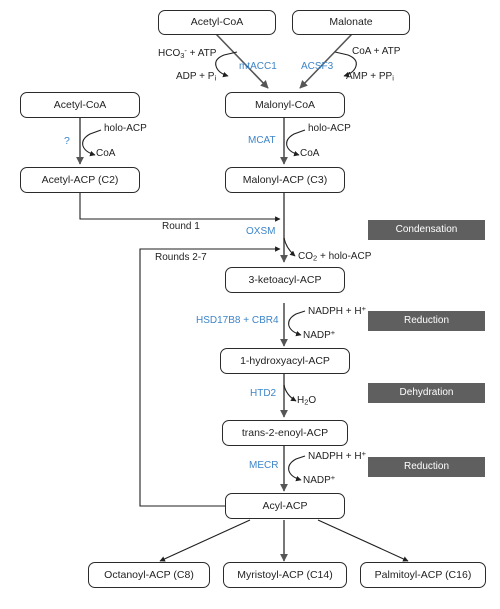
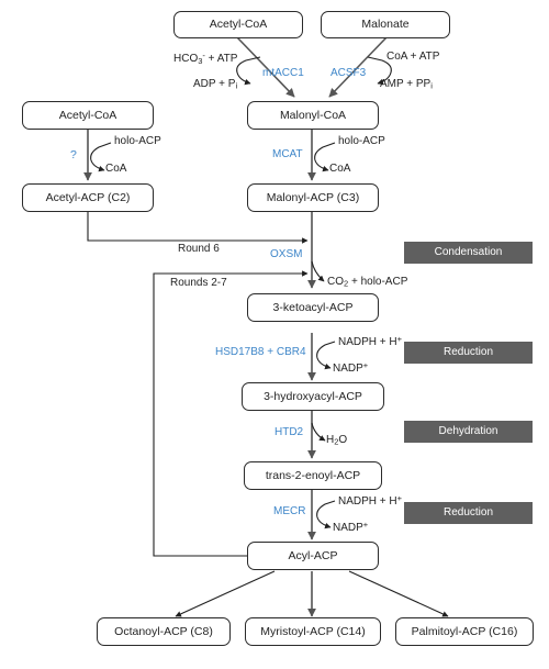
  Acetyl-CoA
  Malonate
  Malonyl-CoA
  Acetyl-CoA
  Acetyl-ACP (C2)
  Malonyl-ACP (C3)
  3-ketoacyl-ACP
- 1-hydroxyacyl-ACP
+ 3-hydroxyacyl-ACP
  trans-2-enoyl-ACP
  Acyl-ACP
  Octanoyl-ACP (C8)
  Myristoyl-ACP (C14)
  Palmitoyl-ACP (C16)
  Condensation
  Reduction
  Dehydration
  Reduction
  mtACC1
  ACSF3
  ?
  MCAT
  OXSM
  HSD17B8 + CBR4
  HTD2
  MECR
  HCO3- + ATP
  ADP + Pi
  CoA + ATP
  AMP + PPi
  holo-ACP
  CoA
  holo-ACP
  CoA
  CO2 + holo-ACP
  NADPH + H+
  NADP+
  H2O
  NADPH + H+
  NADP+
- Round 1
+ Round 6
  Rounds 2-7
